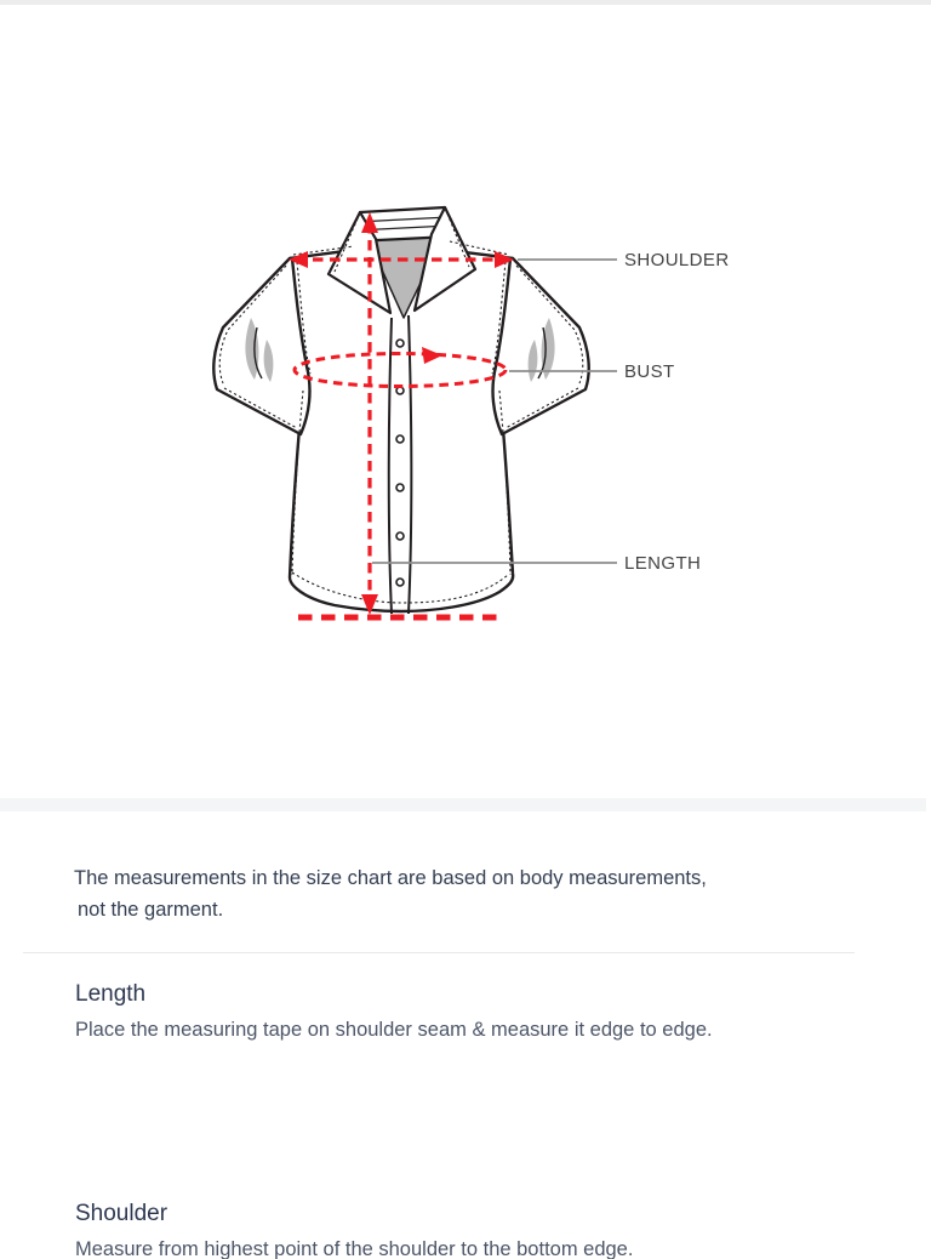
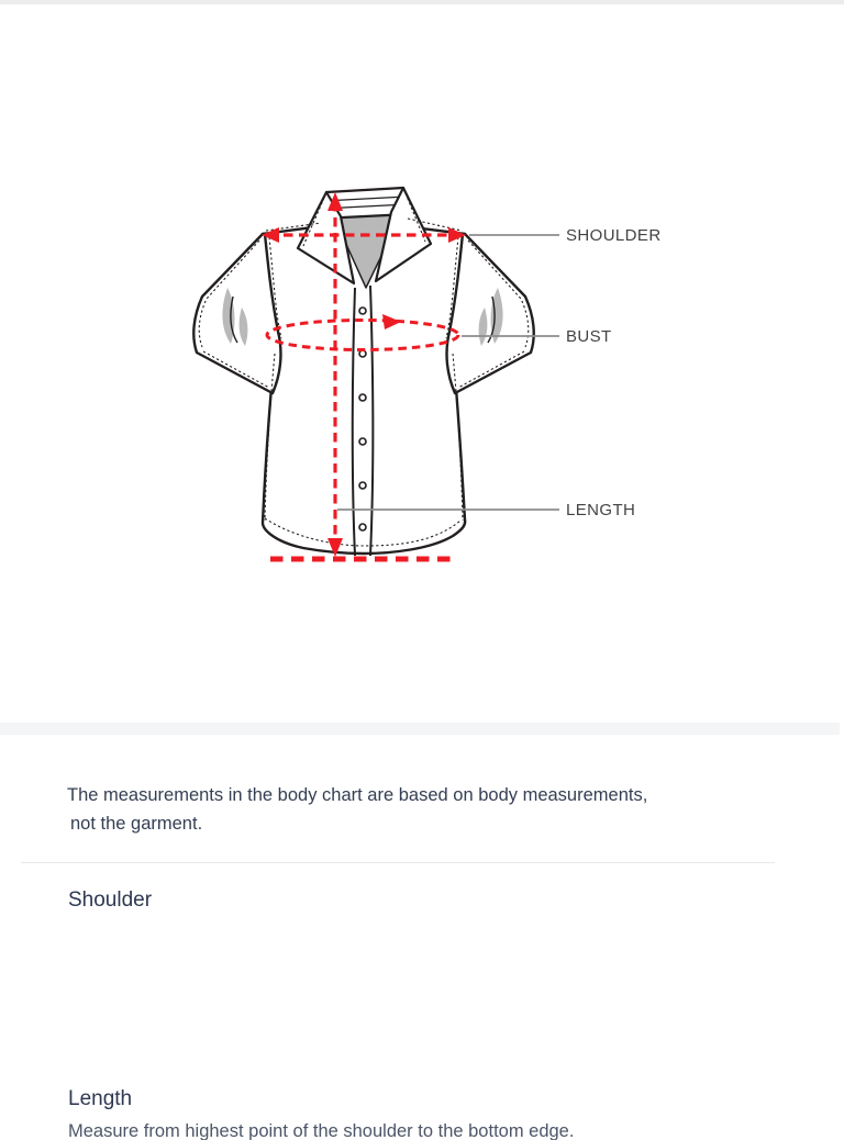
  SHOULDER
  BUST
  LENGTH
- The measurements in the size chart are based on body measurements,
+ The measurements in the body chart are based on body measurements,
  not the garment.
- Length
+ Shoulder
- Place the measuring tape on shoulder seam & measure it edge to edge.
- Shoulder
+ Length
  Measure from highest point of the shoulder to the bottom edge.
